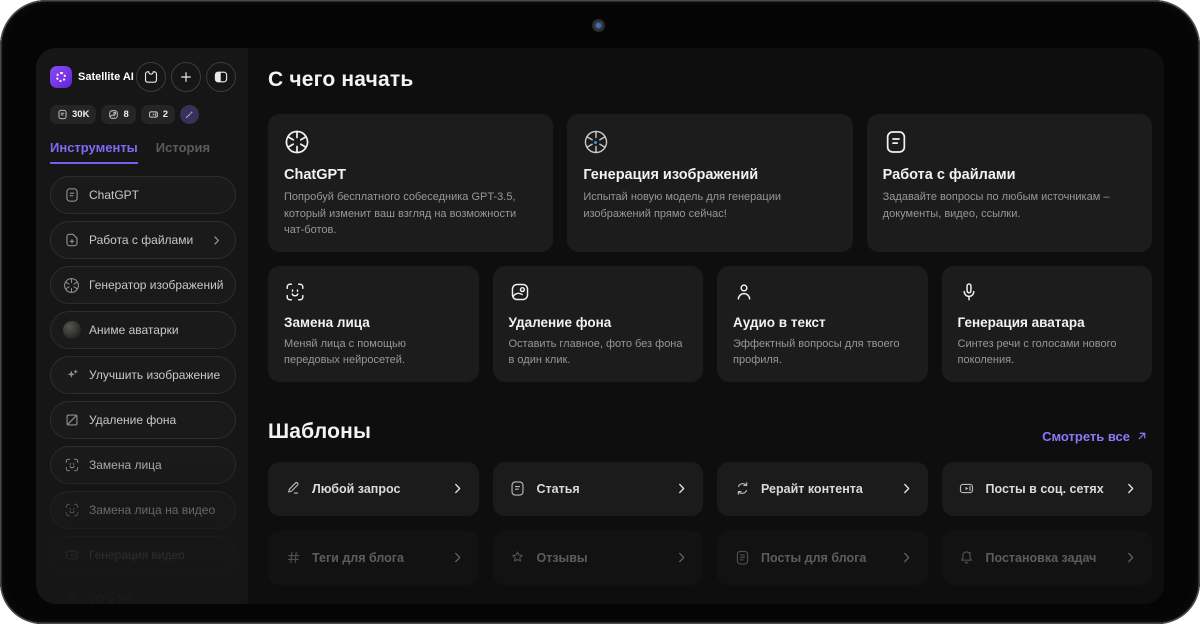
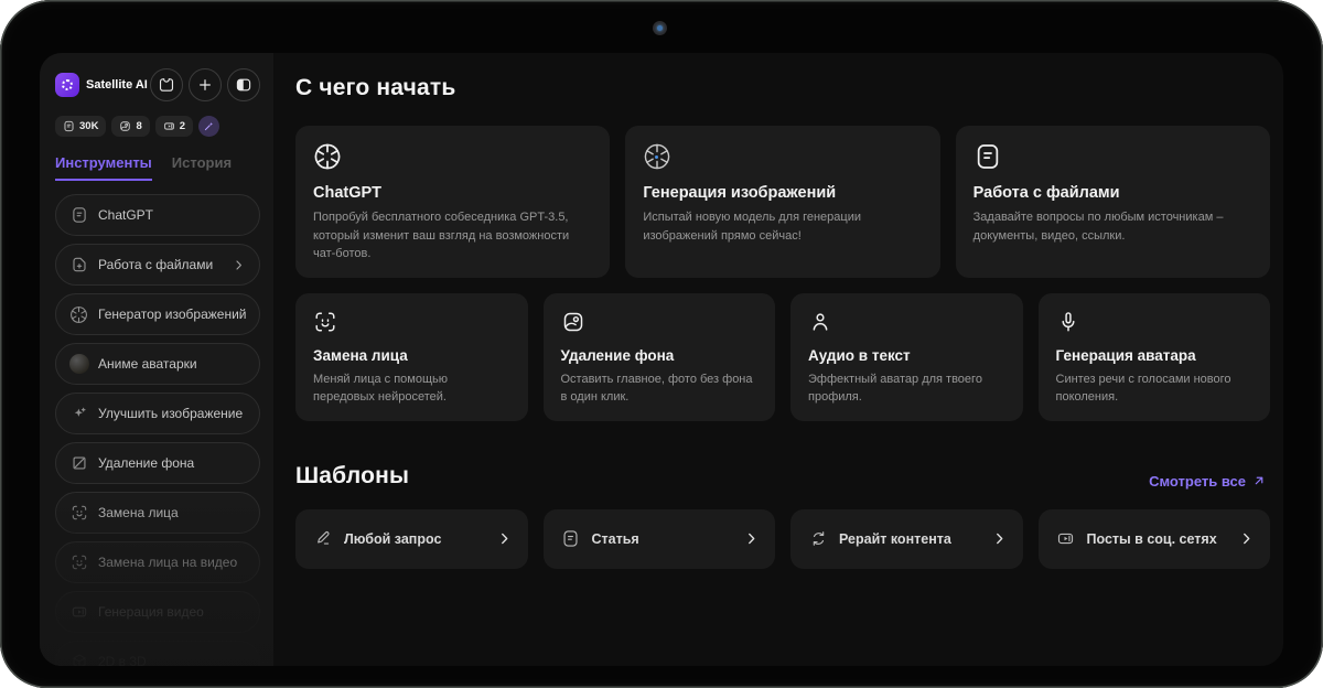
  Satellite AI
  30K
  8
  2
  Инструменты
  История
  ChatGPT
  Работа с файлами
  Генератор изображений
  Аниме аватарки
  Улучшить изображение
  Удаление фона
  С чего начать
  ChatGPT
  Попробуй бесплатного собеседника GPT-3.5, который изменит ваш взгляд на возможности чат-ботов.
  Генерация изображений
  Испытай новую модель для генерации изображений прямо сейчас!
  Работа с файлами
  Задавайте вопросы по любым источникам – документы, видео, ссылки.
  Замена лица
  Меняй лица с помощью передовых нейросетей.
  Удаление фона
  Оставить главное, фото без фона в один клик.
  Аудио в текст
- Эффектный вопросы для твоего профиля.
+ Эффектный аватар для твоего профиля.
  Генерация аватара
  Синтез речи с голосами нового поколения.
  Шаблоны
  Смотреть все
  Любой запрос
  Статья
  Рерайт контента
  Посты в соц. сетях
- Теги для блога
- Отзывы
- Посты для блога
- Постановка задач
